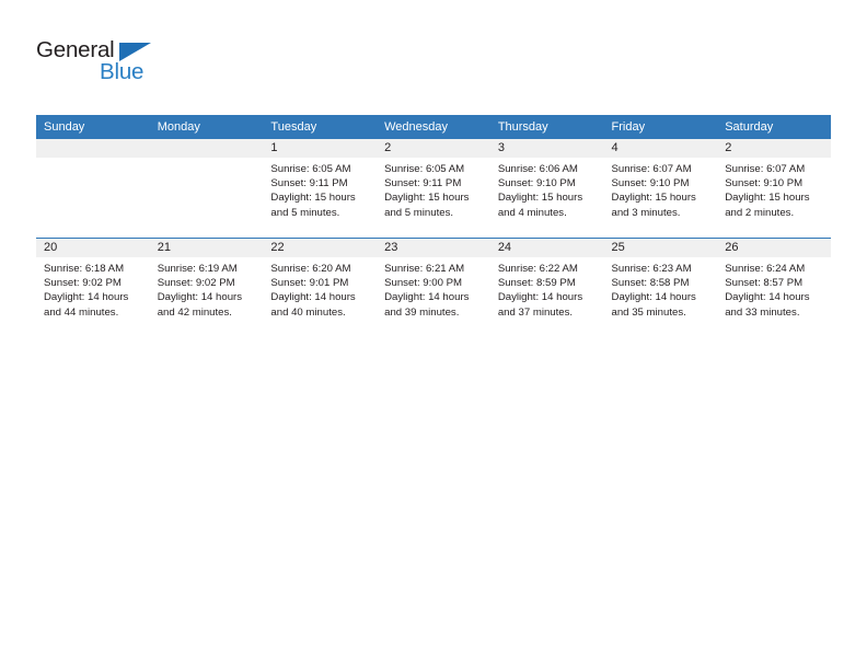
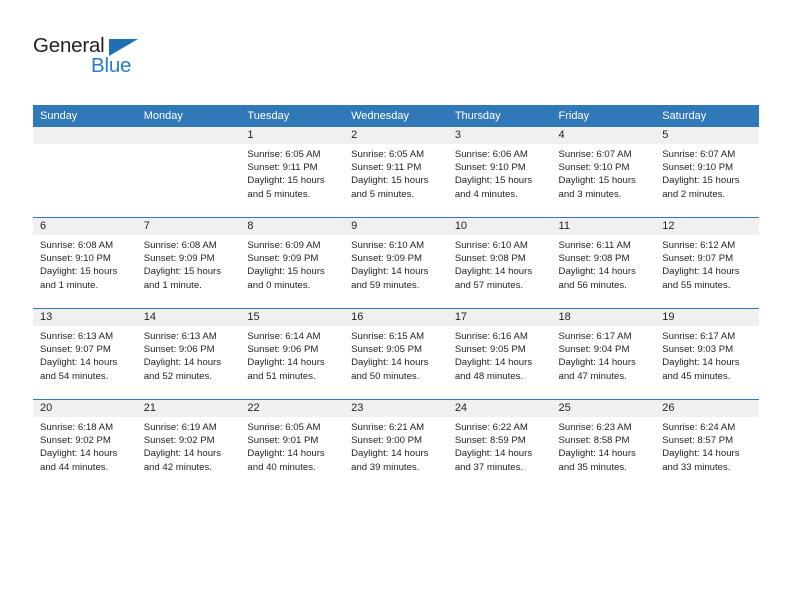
  General
  Blue
  Sunday	Monday	Tuesday	Wednesday	Thursday	Friday	Saturday
- 		1Sunrise: 6:05 AMSunset: 9:11 PMDaylight: 15 hoursand 5 minutes.	2Sunrise: 6:05 AMSunset: 9:11 PMDaylight: 15 hoursand 5 minutes.	3Sunrise: 6:06 AMSunset: 9:10 PMDaylight: 15 hoursand 4 minutes.	4Sunrise: 6:07 AMSunset: 9:10 PMDaylight: 15 hoursand 3 minutes.	2Sunrise: 6:07 AMSunset: 9:10 PMDaylight: 15 hoursand 2 minutes.
+ 		1Sunrise: 6:05 AMSunset: 9:11 PMDaylight: 15 hoursand 5 minutes.	2Sunrise: 6:05 AMSunset: 9:11 PMDaylight: 15 hoursand 5 minutes.	3Sunrise: 6:06 AMSunset: 9:10 PMDaylight: 15 hoursand 4 minutes.	4Sunrise: 6:07 AMSunset: 9:10 PMDaylight: 15 hoursand 3 minutes.	5Sunrise: 6:07 AMSunset: 9:10 PMDaylight: 15 hoursand 2 minutes.
+ 6Sunrise: 6:08 AMSunset: 9:10 PMDaylight: 15 hoursand 1 minute.	7Sunrise: 6:08 AMSunset: 9:09 PMDaylight: 15 hoursand 1 minute.	8Sunrise: 6:09 AMSunset: 9:09 PMDaylight: 15 hoursand 0 minutes.	9Sunrise: 6:10 AMSunset: 9:09 PMDaylight: 14 hoursand 59 minutes.	10Sunrise: 6:10 AMSunset: 9:08 PMDaylight: 14 hoursand 57 minutes.	11Sunrise: 6:11 AMSunset: 9:08 PMDaylight: 14 hoursand 56 minutes.	12Sunrise: 6:12 AMSunset: 9:07 PMDaylight: 14 hoursand 55 minutes.
+ 13Sunrise: 6:13 AMSunset: 9:07 PMDaylight: 14 hoursand 54 minutes.	14Sunrise: 6:13 AMSunset: 9:06 PMDaylight: 14 hoursand 52 minutes.	15Sunrise: 6:14 AMSunset: 9:06 PMDaylight: 14 hoursand 51 minutes.	16Sunrise: 6:15 AMSunset: 9:05 PMDaylight: 14 hoursand 50 minutes.	17Sunrise: 6:16 AMSunset: 9:05 PMDaylight: 14 hoursand 48 minutes.	18Sunrise: 6:17 AMSunset: 9:04 PMDaylight: 14 hoursand 47 minutes.	19Sunrise: 6:17 AMSunset: 9:03 PMDaylight: 14 hoursand 45 minutes.
- 20Sunrise: 6:18 AMSunset: 9:02 PMDaylight: 14 hoursand 44 minutes.	21Sunrise: 6:19 AMSunset: 9:02 PMDaylight: 14 hoursand 42 minutes.	22Sunrise: 6:20 AMSunset: 9:01 PMDaylight: 14 hoursand 40 minutes.	23Sunrise: 6:21 AMSunset: 9:00 PMDaylight: 14 hoursand 39 minutes.	24Sunrise: 6:22 AMSunset: 8:59 PMDaylight: 14 hoursand 37 minutes.	25Sunrise: 6:23 AMSunset: 8:58 PMDaylight: 14 hoursand 35 minutes.	26Sunrise: 6:24 AMSunset: 8:57 PMDaylight: 14 hoursand 33 minutes.
+ 20Sunrise: 6:18 AMSunset: 9:02 PMDaylight: 14 hoursand 44 minutes.	21Sunrise: 6:19 AMSunset: 9:02 PMDaylight: 14 hoursand 42 minutes.	22Sunrise: 6:05 AMSunset: 9:01 PMDaylight: 14 hoursand 40 minutes.	23Sunrise: 6:21 AMSunset: 9:00 PMDaylight: 14 hoursand 39 minutes.	24Sunrise: 6:22 AMSunset: 8:59 PMDaylight: 14 hoursand 37 minutes.	25Sunrise: 6:23 AMSunset: 8:58 PMDaylight: 14 hoursand 35 minutes.	26Sunrise: 6:24 AMSunset: 8:57 PMDaylight: 14 hoursand 33 minutes.
